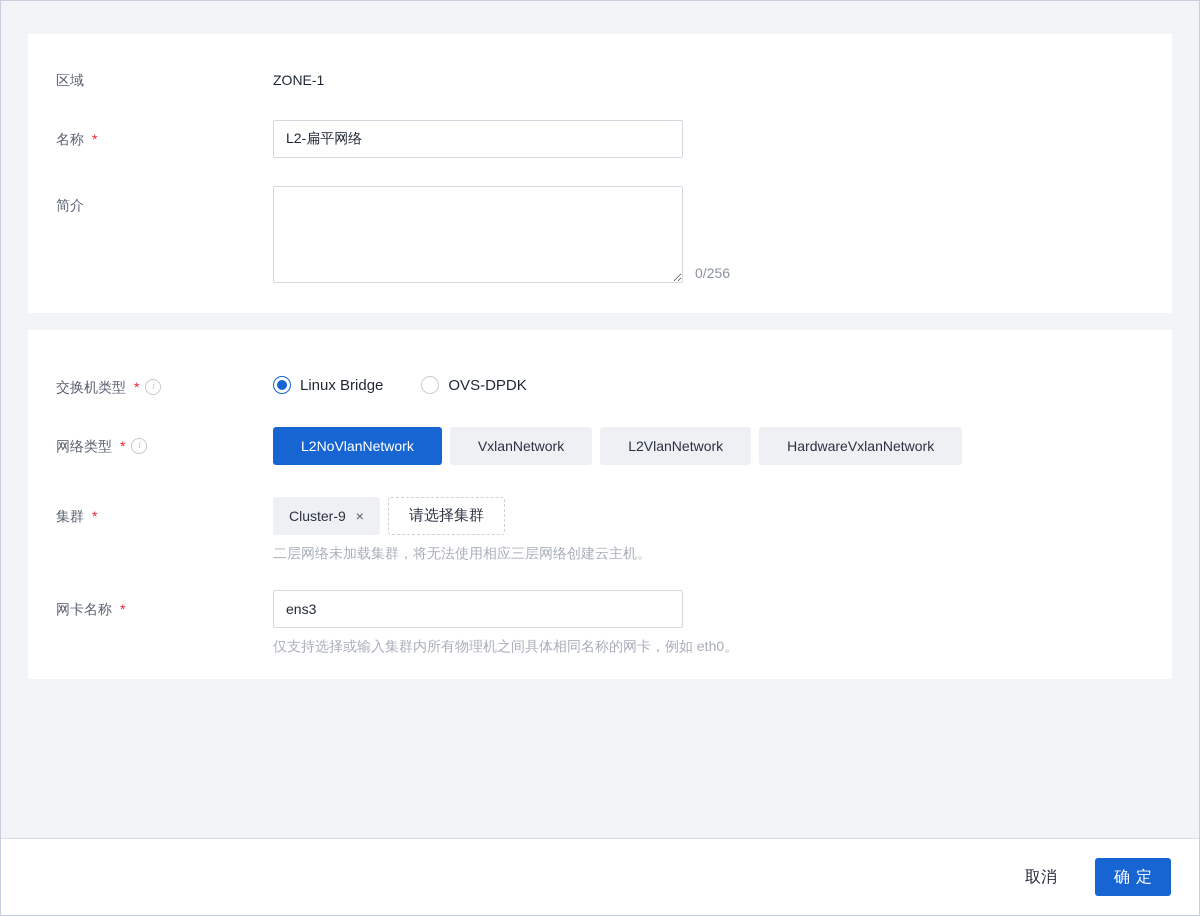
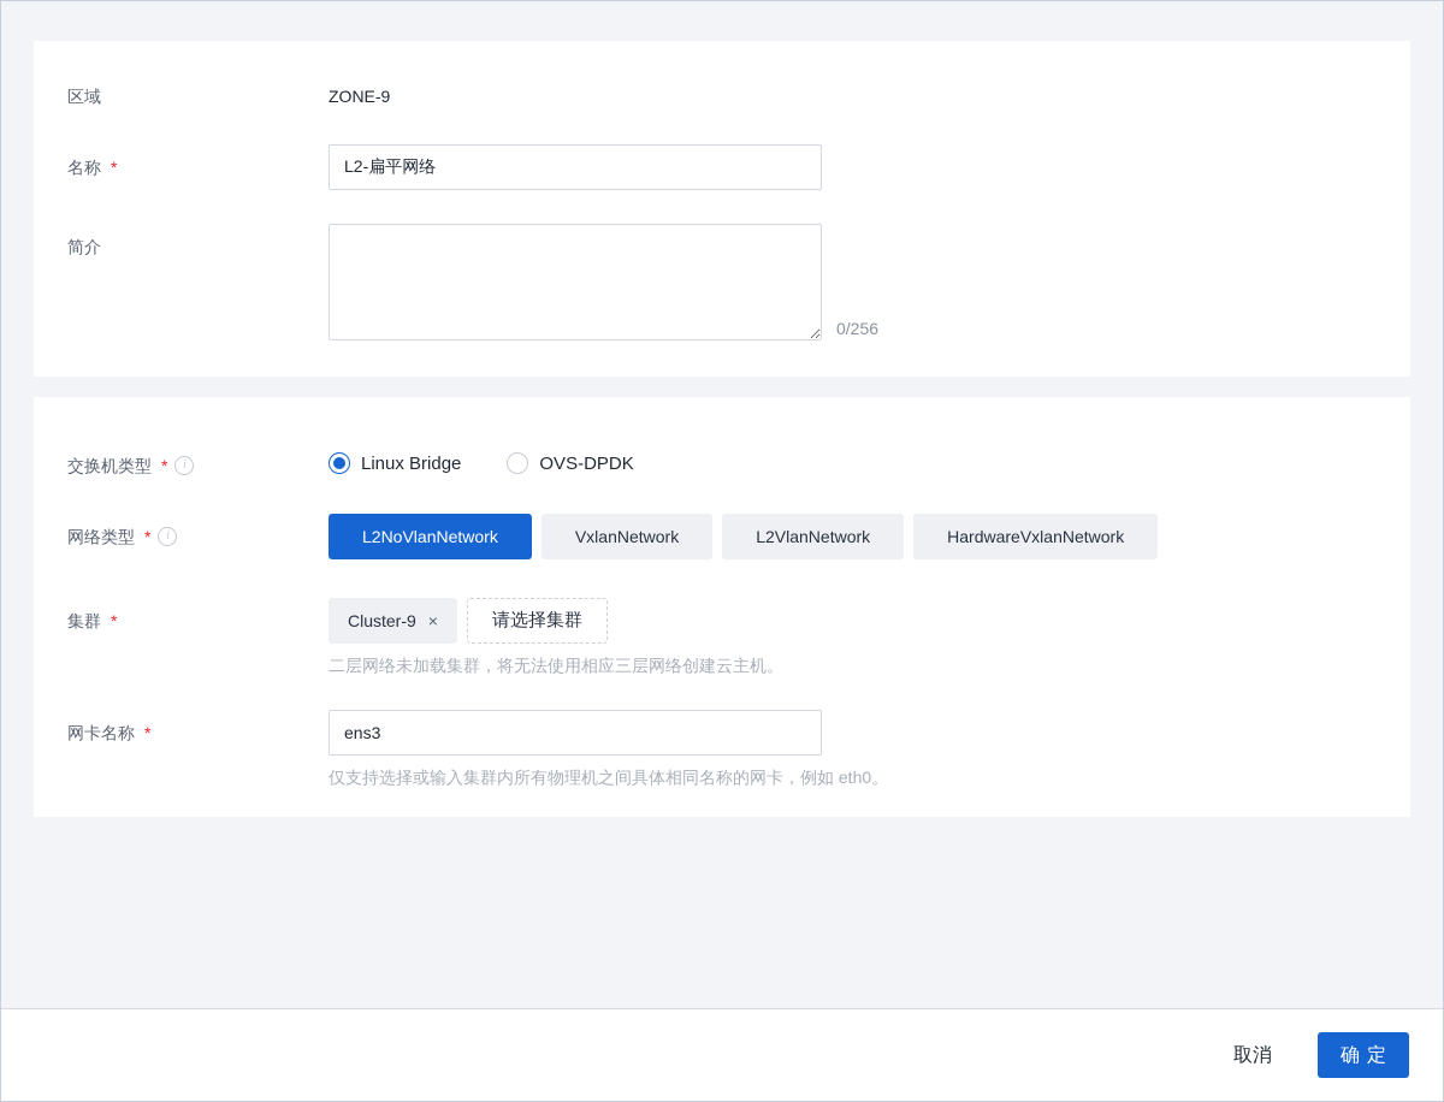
  区域
- ZONE-1
+ ZONE-9
  名称
  *
  L2-扁平网络
  简介
  0/256
  交换机类型
  *
  i
  Linux Bridge
  OVS-DPDK
  网络类型
  *
  i
  L2NoVlanNetwork
  VxlanNetwork
  L2VlanNetwork
  HardwareVxlanNetwork
  集群
  *
  Cluster-9
  ×
  请选择集群
  二层网络未加载集群，将无法使用相应三层网络创建云主机。
  网卡名称
  *
  ens3
  仅支持选择或输入集群内所有物理机之间具体相同名称的网卡，例如 eth0。
  取消
  确定
